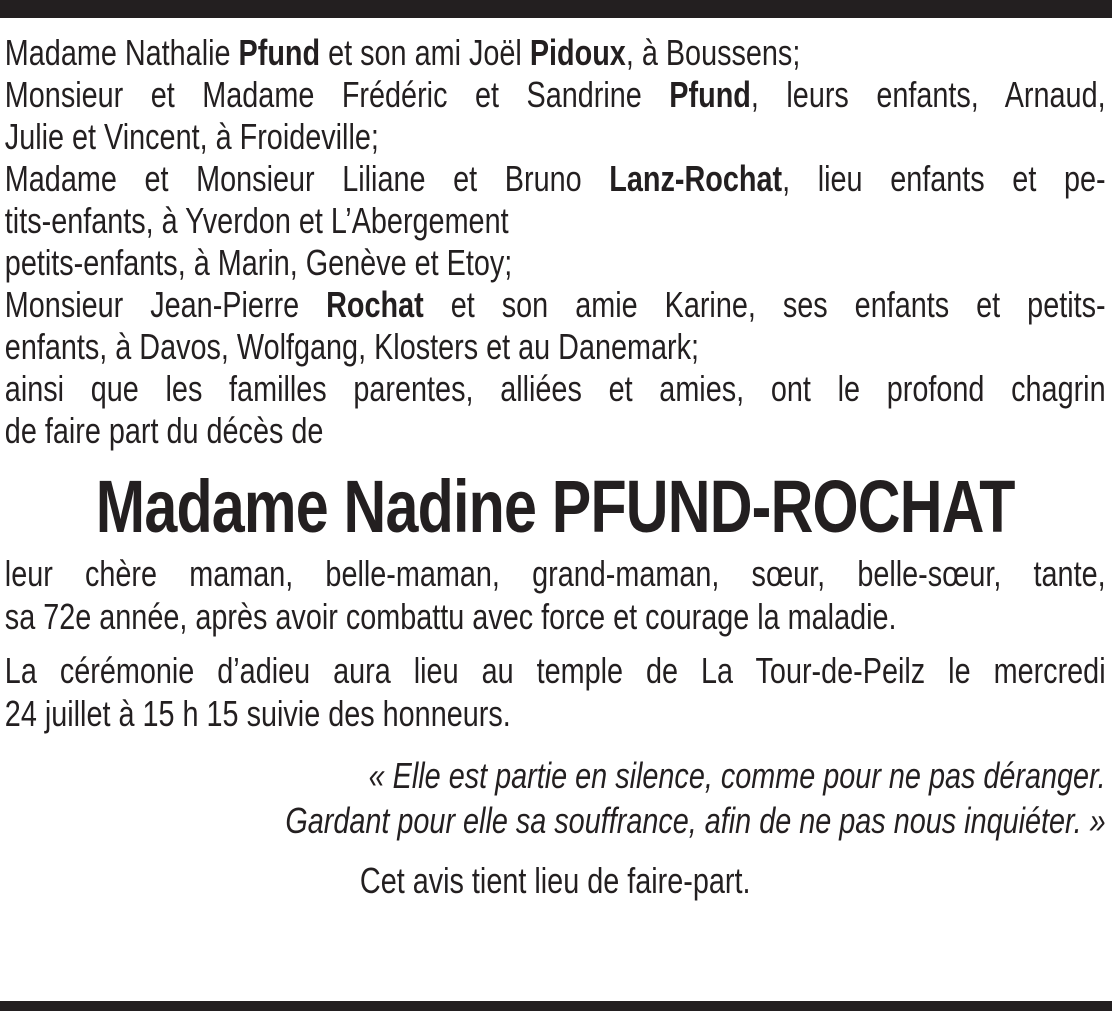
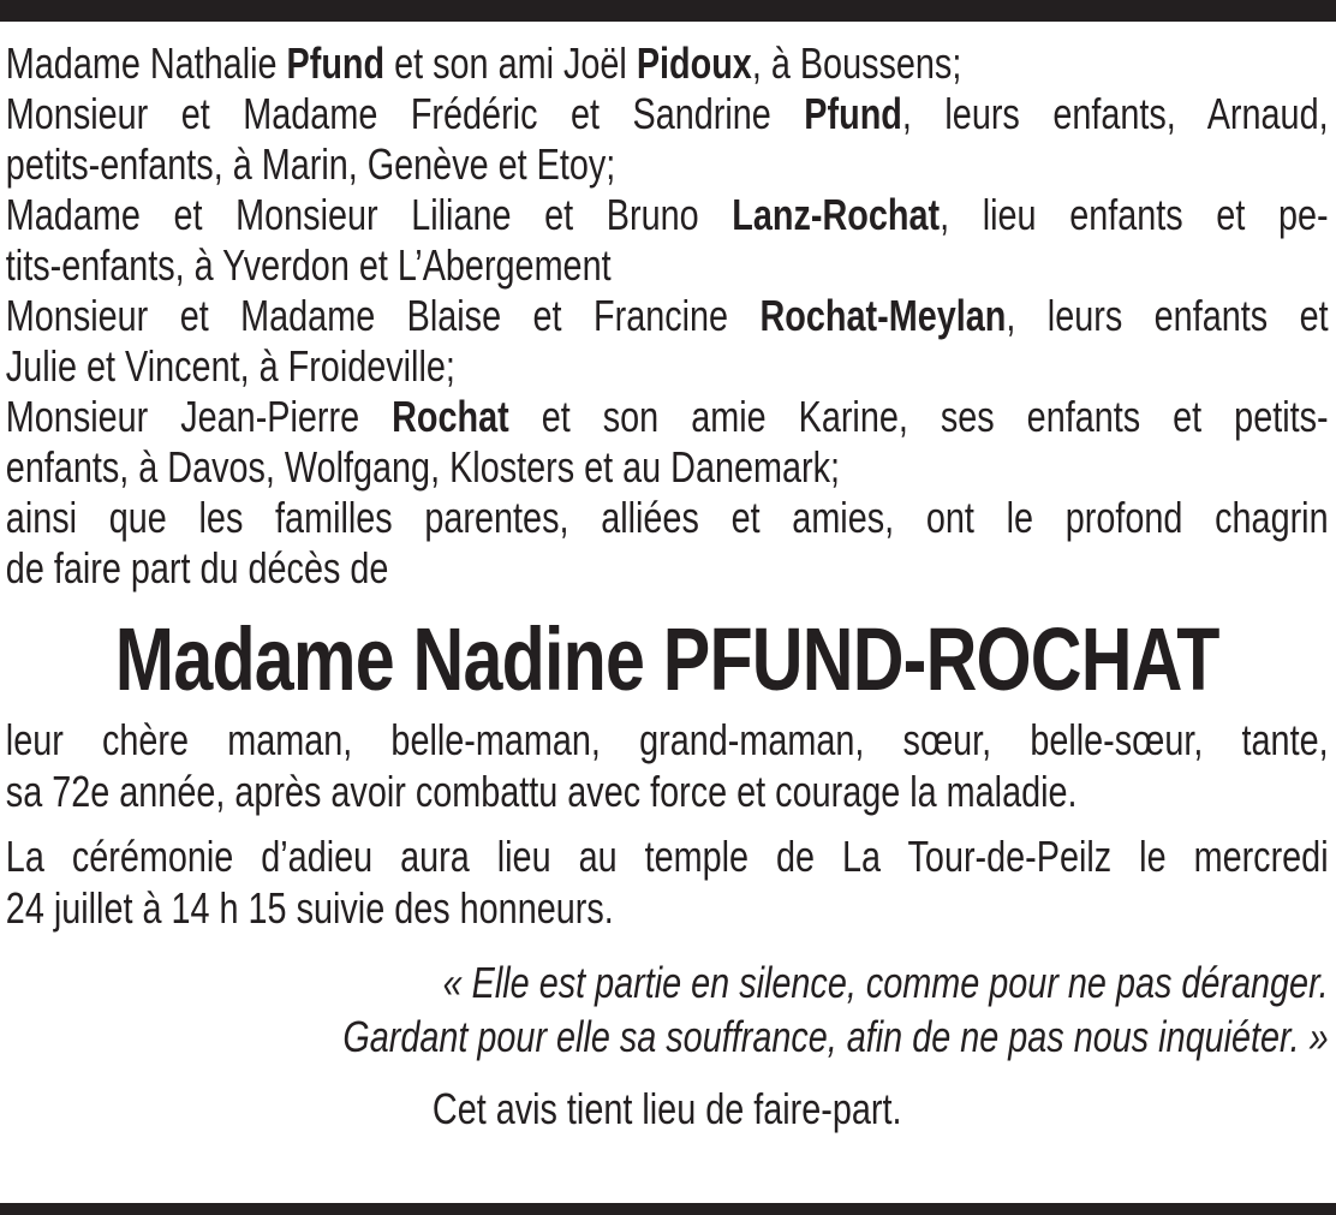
  Madame Nathalie Pfund et son ami Joël Pidoux, à Boussens;
  Monsieur et Madame Frédéric et Sandrine Pfund, leurs enfants, Arnaud,
- Julie et Vincent, à Froideville;
+ petits-enfants, à Marin, Genève et Etoy;
  Madame et Monsieur Liliane et Bruno Lanz-Rochat, lieu enfants et pe-
  tits-enfants, à Yverdon et L’Abergement
+ Monsieur et Madame Blaise et Francine Rochat-Meylan, leurs enfants et
- petits-enfants, à Marin, Genève et Etoy;
+ Julie et Vincent, à Froideville;
  Monsieur Jean-Pierre Rochat et son amie Karine, ses enfants et petits-
  enfants, à Davos, Wolfgang, Klosters et au Danemark;
  ainsi que les familles parentes, alliées et amies, ont le profond chagrin
  de faire part du décès de
  Madame Nadine PFUND-ROCHAT
  leur chère maman, belle-maman, grand-maman, sœur, belle-sœur, tante,
  sa 72e année, après avoir combattu avec force et courage la maladie.
  La cérémonie d’adieu aura lieu au temple de La Tour-de-Peilz le mercredi
- 24 juillet à 15 h 15 suivie des honneurs.
+ 24 juillet à 14 h 15 suivie des honneurs.
  « Elle est partie en silence, comme pour ne pas déranger.
  Gardant pour elle sa souffrance, afin de ne pas nous inquiéter. »
  Cet avis tient lieu de faire-part.
